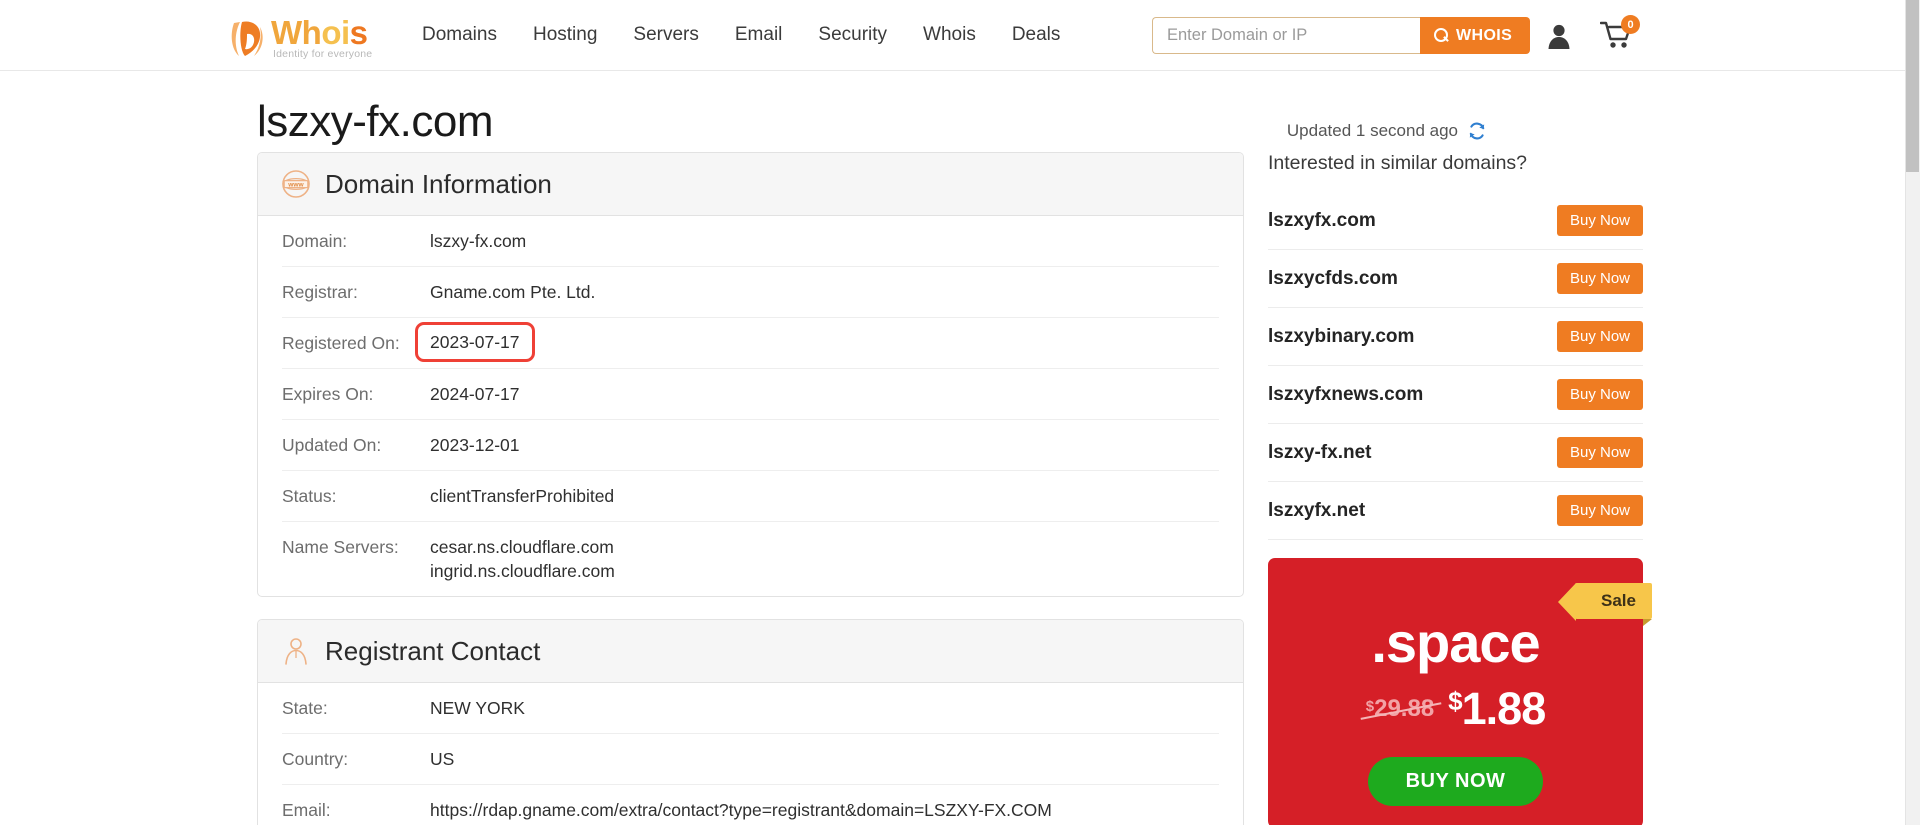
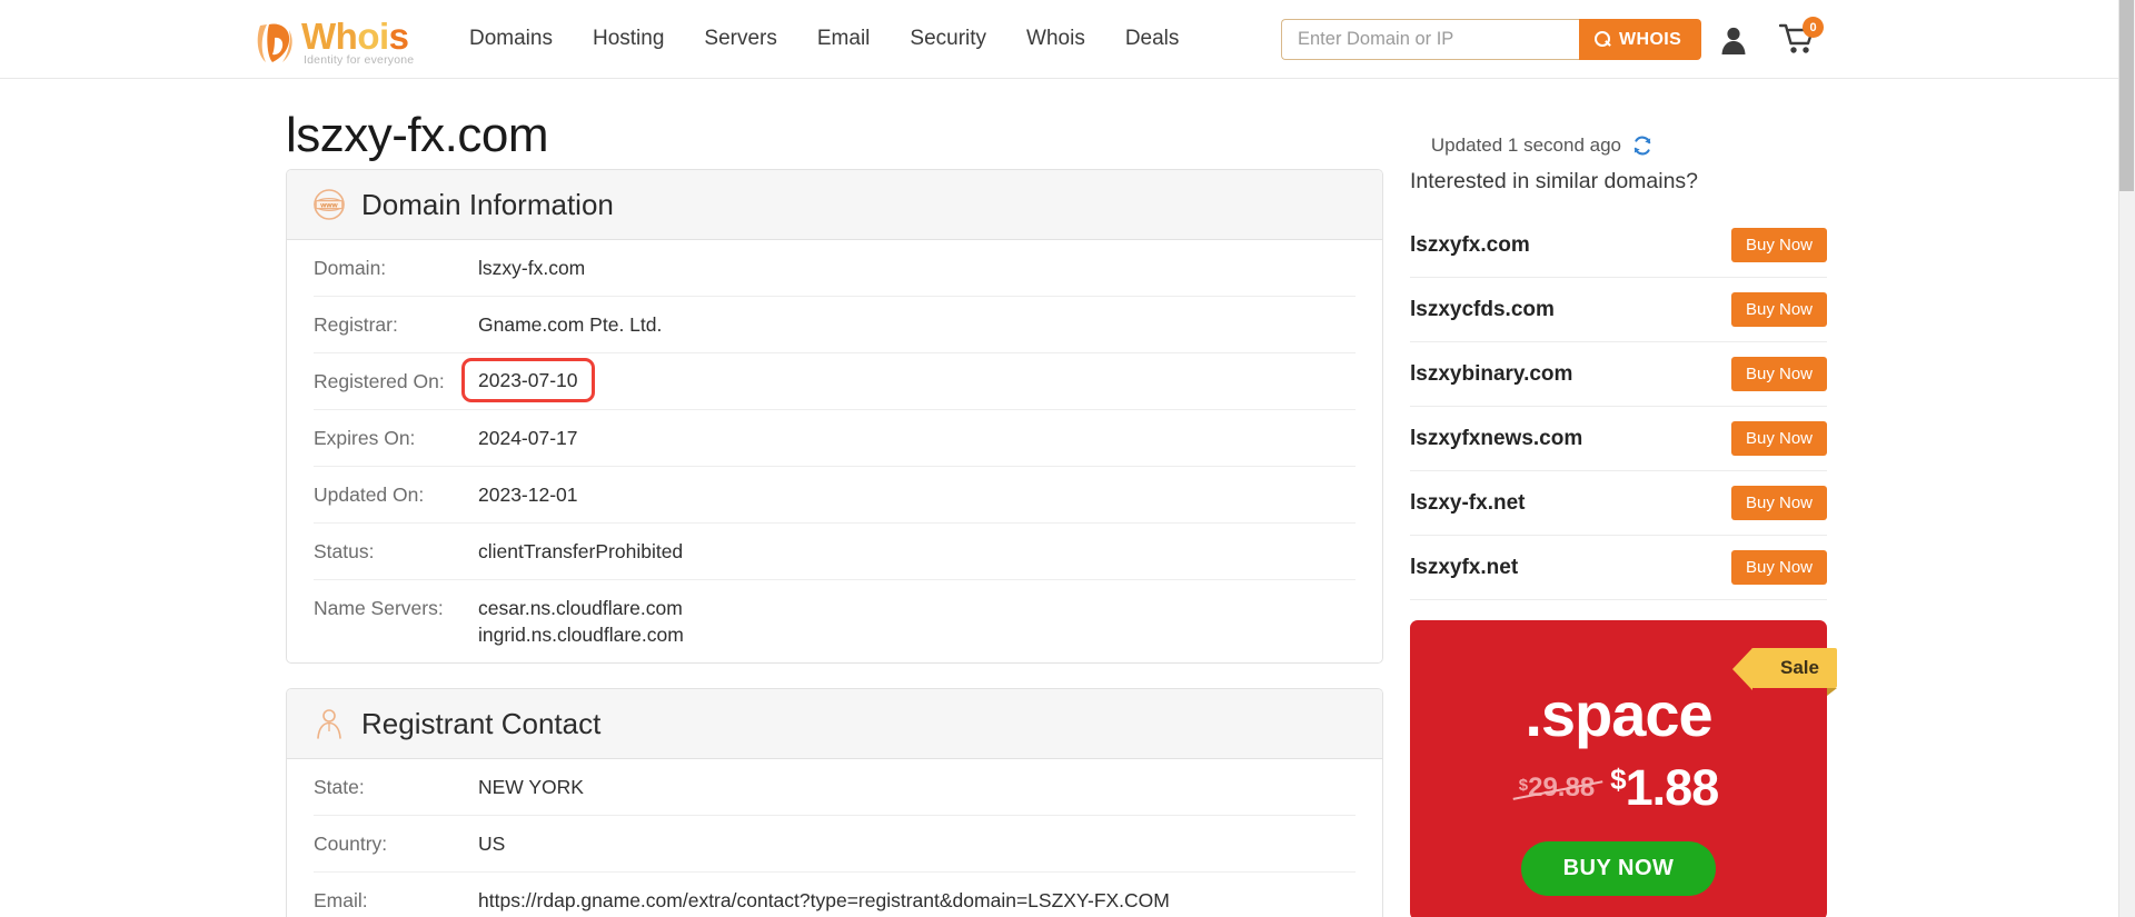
  Whois
  Identity for everyone
  Domains
  Hosting
  Servers
  Email
  Security
  Whois
  Deals
  Enter Domain or IP
  WHOIS
  0
  lszxy-fx.com
  Updated 1 second ago
  Domain Information
  Domain:
  lszxy-fx.com
  Registrar:
  Gname.com Pte. Ltd.
  Registered On:
- 2023-07-17
+ 2023-07-10
  Expires On:
  2024-07-17
  Updated On:
  2023-12-01
  Status:
  clientTransferProhibited
  Name Servers:
  cesar.ns.cloudflare.com
  ingrid.ns.cloudflare.com
  Registrant Contact
  State:
  NEW YORK
  Country:
  US
  Email:
  https://rdap.gname.com/extra/contact?type=registrant&domain=LSZXY-FX.COM
  Interested in similar domains?
  lszxyfx.com
  Buy Now
  lszxycfds.com
  Buy Now
  lszxybinary.com
  Buy Now
  lszxyfxnews.com
  Buy Now
  lszxy-fx.net
  Buy Now
  lszxyfx.net
  Buy Now
  Sale
  .space
  $1.88
  BUY NOW
